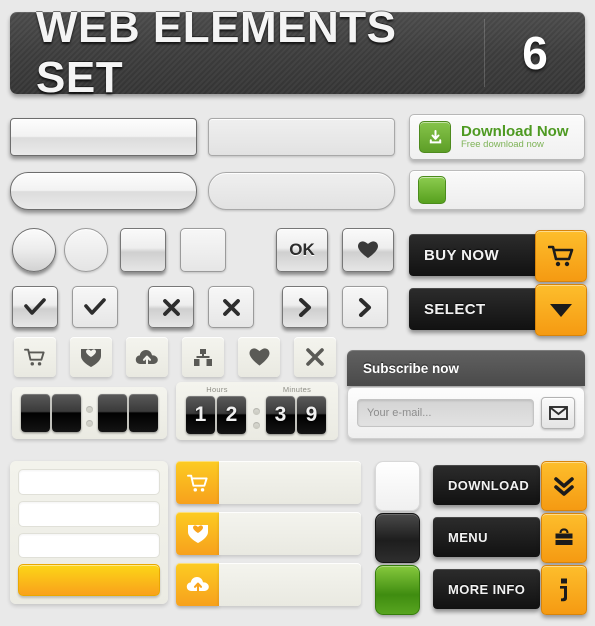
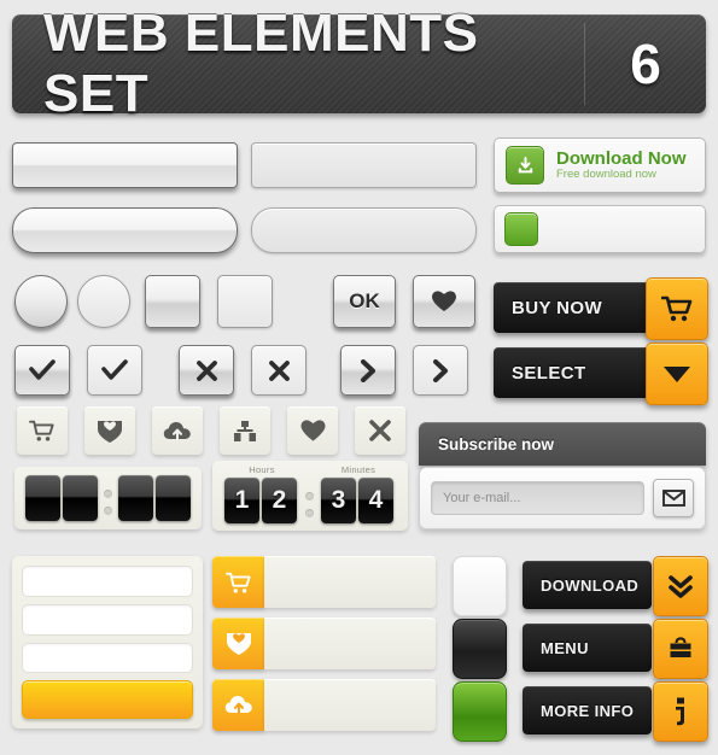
  WEB ELEMENTS SET
  6
  Download Now
  Free download now
  BUY NOW
  SELECT
  OK
  Subscribe now
  Your e-mail...
  Hours
  Minutes
  1
  2
  3
- 9
+ 4
  DOWNLOAD
  MENU
  MORE INFO
